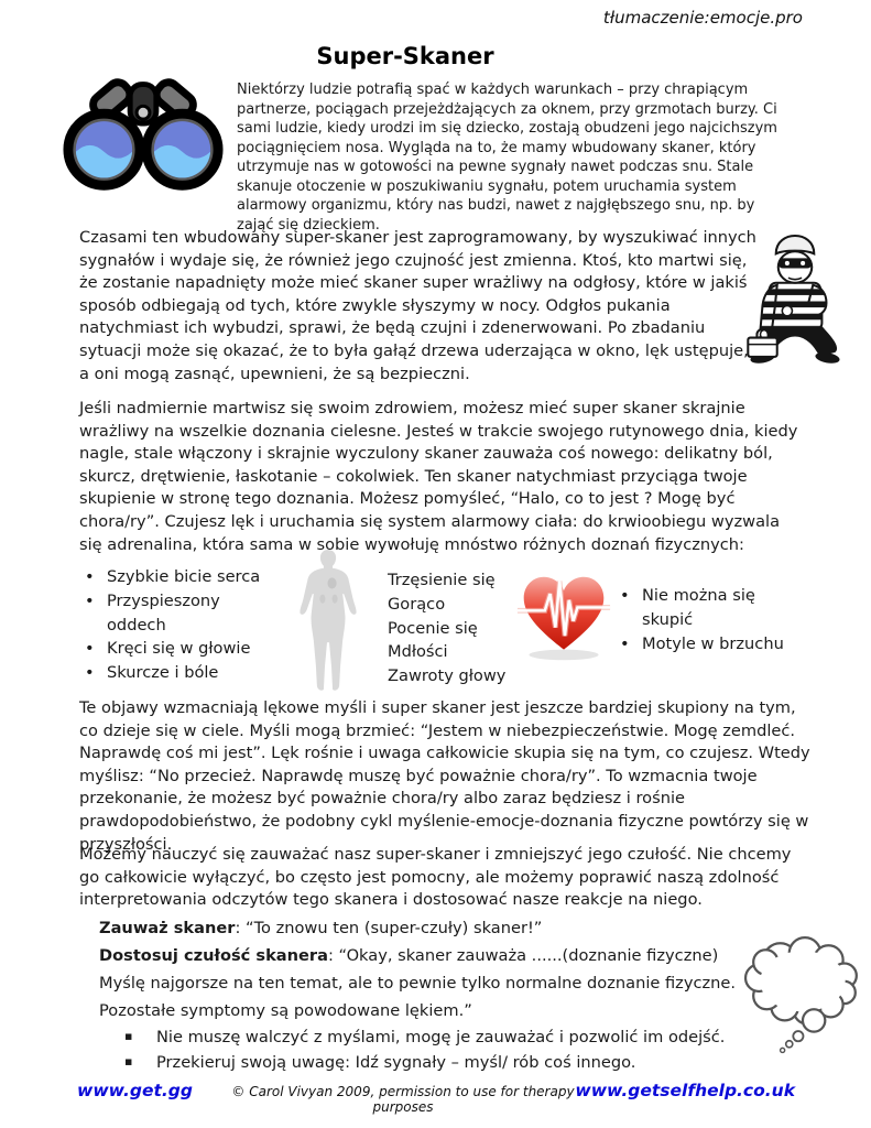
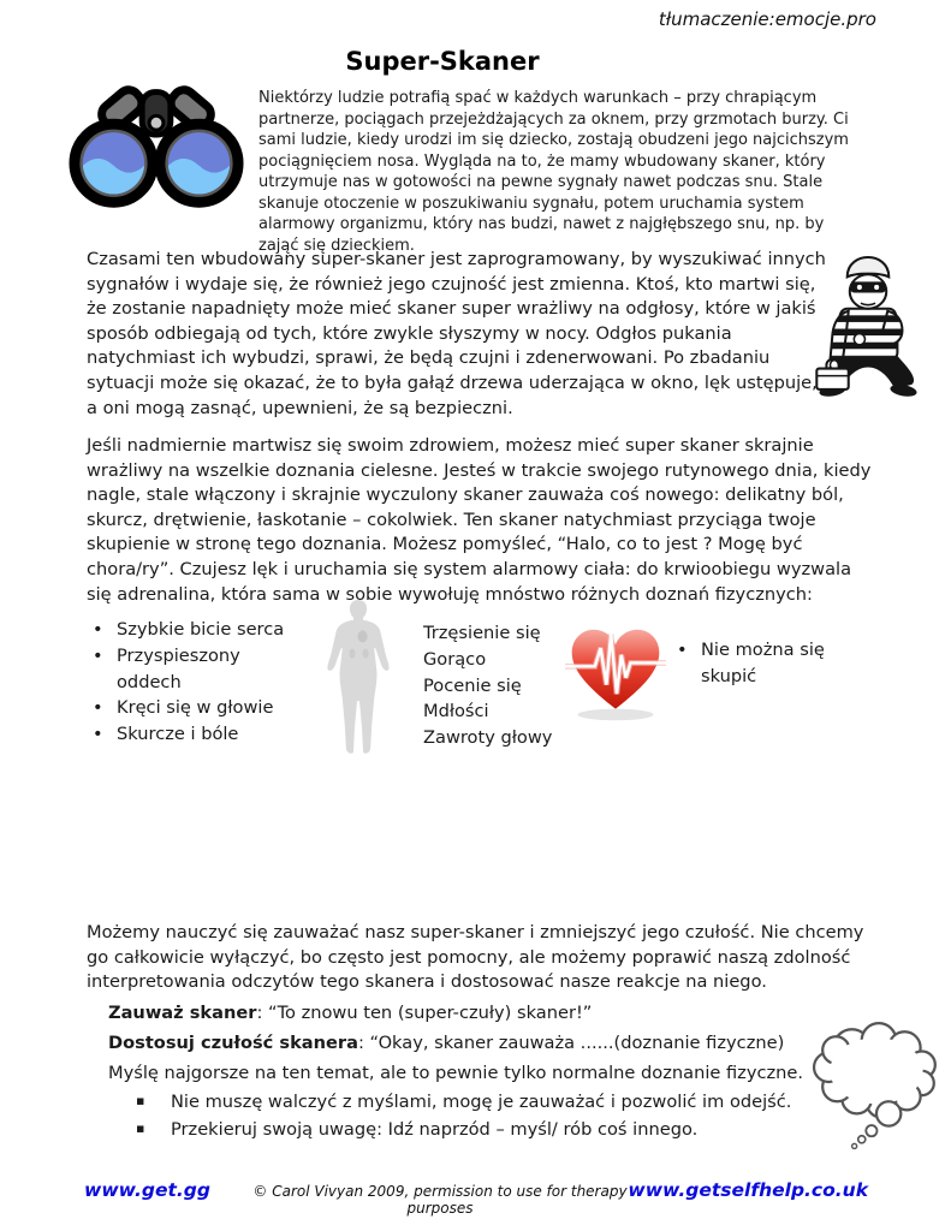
  tłumaczenie:emocje.pro
  Super-Skaner
  Niektórzy ludzie potrafią spać w każdych warunkach – przy chrapiącym partnerze, pociągach przejeżdżających za oknem, przy grzmotach burzy. Ci sami ludzie, kiedy urodzi im się dziecko, zostają obudzeni jego najcichszym pociągnięciem nosa. Wygląda na to, że mamy wbudowany skaner, który utrzymuje nas w gotowości na pewne sygnały nawet podczas snu. Stale skanuje otoczenie w poszukiwaniu sygnału, potem uruchamia system alarmowy organizmu, który nas budzi, nawet z najgłębszego snu, np. by zająć się dzieckiem.
  Czasami ten wbudowany super-skaner jest zaprogramowany, by wyszukiwać innych sygnałów i wydaje się, że również jego czujność jest zmienna. Ktoś, kto martwi się, że zostanie napadnięty może mieć skaner super wrażliwy na odgłosy, które w jakiś sposób odbiegają od tych, które zwykle słyszymy w nocy. Odgłos pukania natychmiast ich wybudzi, sprawi, że będą czujni i zdenerwowani. Po zbadaniu sytuacji może się okazać, że to była gałąź drzewa uderzająca w okno, lęk ustępuje, a oni mogą zasnąć, upewnieni, że są bezpieczni.
  Jeśli nadmiernie martwisz się swoim zdrowiem, możesz mieć super skaner skrajnie wrażliwy na wszelkie doznania cielesne. Jesteś w trakcie swojego rutynowego dnia, kiedy nagle, stale włączony i skrajnie wyczulony skaner zauważa coś nowego: delikatny ból, skurcz, drętwienie, łaskotanie – cokolwiek. Ten skaner natychmiast przyciąga twoje skupienie w stronę tego doznania. Możesz pomyśleć, “Halo, co to jest ? Mogę być chora/ry”. Czujesz lęk i uruchamia się system alarmowy ciała: do krwioobiegu wyzwala się adrenalina, która sama w sobie wywołuję mnóstwo różnych doznań fizycznych:
  Szybkie bicie serca
  Przyspieszony oddech
  Kręci się w głowie
  Skurcze i bóle
  Trzęsienie się
  Gorąco
  Pocenie się
  Mdłości
  Zawroty głowy
  Nie można się skupić
- Motyle w brzuchu
- Te objawy wzmacniają lękowe myśli i super skaner jest jeszcze bardziej skupiony na tym, co dzieje się w ciele. Myśli mogą brzmieć: “Jestem w niebezpieczeństwie. Mogę zemdleć. Naprawdę coś mi jest”. Lęk rośnie i uwaga całkowicie skupia się na tym, co czujesz. Wtedy myślisz: “No przecież. Naprawdę muszę być poważnie chora/ry”. To wzmacnia twoje przekonanie, że możesz być poważnie chora/ry albo zaraz będziesz i rośnie prawdopodobieństwo, że podobny cykl myślenie-emocje-doznania fizyczne powtórzy się w przyszłości.
  Możemy nauczyć się zauważać nasz super-skaner i zmniejszyć jego czułość. Nie chcemy go całkowicie wyłączyć, bo często jest pomocny, ale możemy poprawić naszą zdolność interpretowania odczytów tego skanera i dostosować nasze reakcje na niego.
  Zauważ skaner: “To znowu ten (super-czuły) skaner!”
  Dostosuj czułość skanera: “Okay, skaner zauważa ......(doznanie fizyczne)
  Myślę najgorsze na ten temat, ale to pewnie tylko normalne doznanie fizyczne.
- Pozostałe symptomy są powodowane lękiem.”
  Nie muszę walczyć z myślami, mogę je zauważać i pozwolić im odejść.
- Przekieruj swoją uwagę: Idź sygnały – myśl/ rób coś innego.
+ Przekieruj swoją uwagę: Idź naprzód – myśl/ rób coś innego.
  www.get.gg
  © Carol Vivyan 2009, permission to use for therapy purposes
  www.getselfhelp.co.uk
